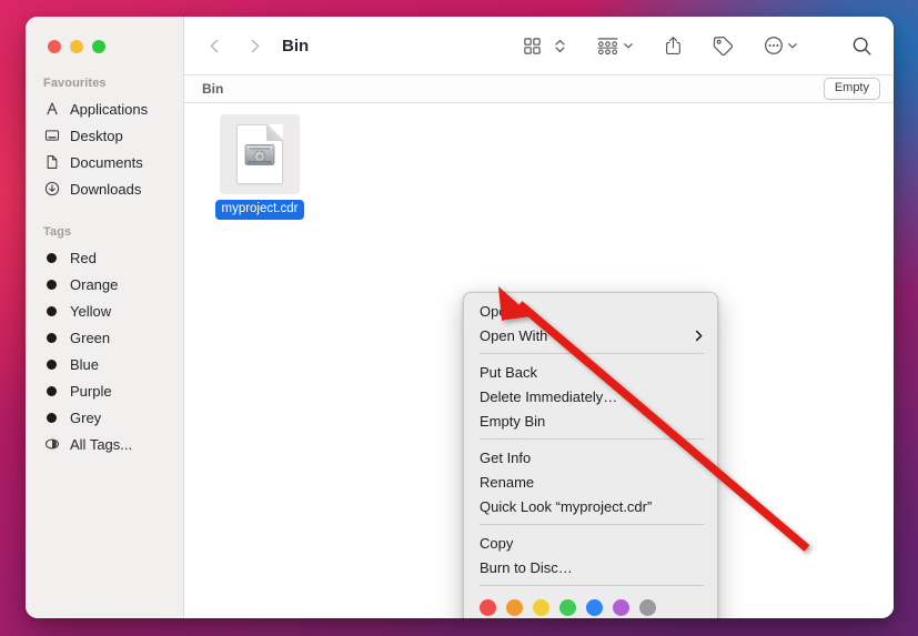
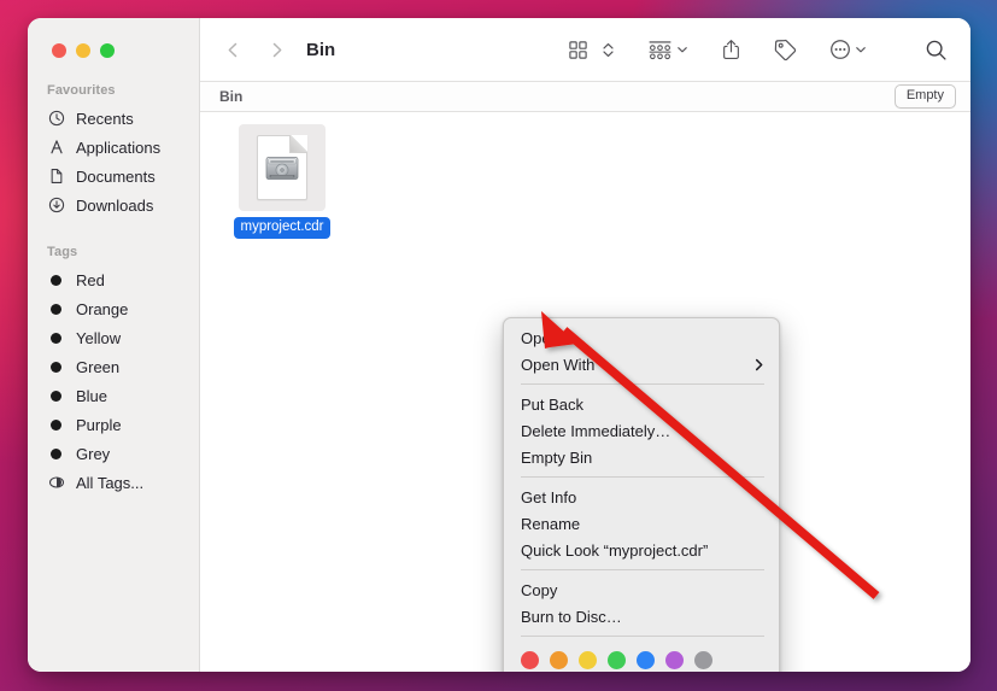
  Favourites
+ Recents
  Applications
- Desktop
  Documents
  Downloads
  Tags
  Red
  Orange
  Yellow
  Green
  Blue
  Purple
  Grey
  All Tags...
  Bin
  Bin
  Empty
  myproject.cdr
  Open With
  Put Back
  Delete Immediately…
  Empty Bin
  Get Info
  Rename
  Quick Look “myproject.cdr”
  Copy
  Burn to Disc…
